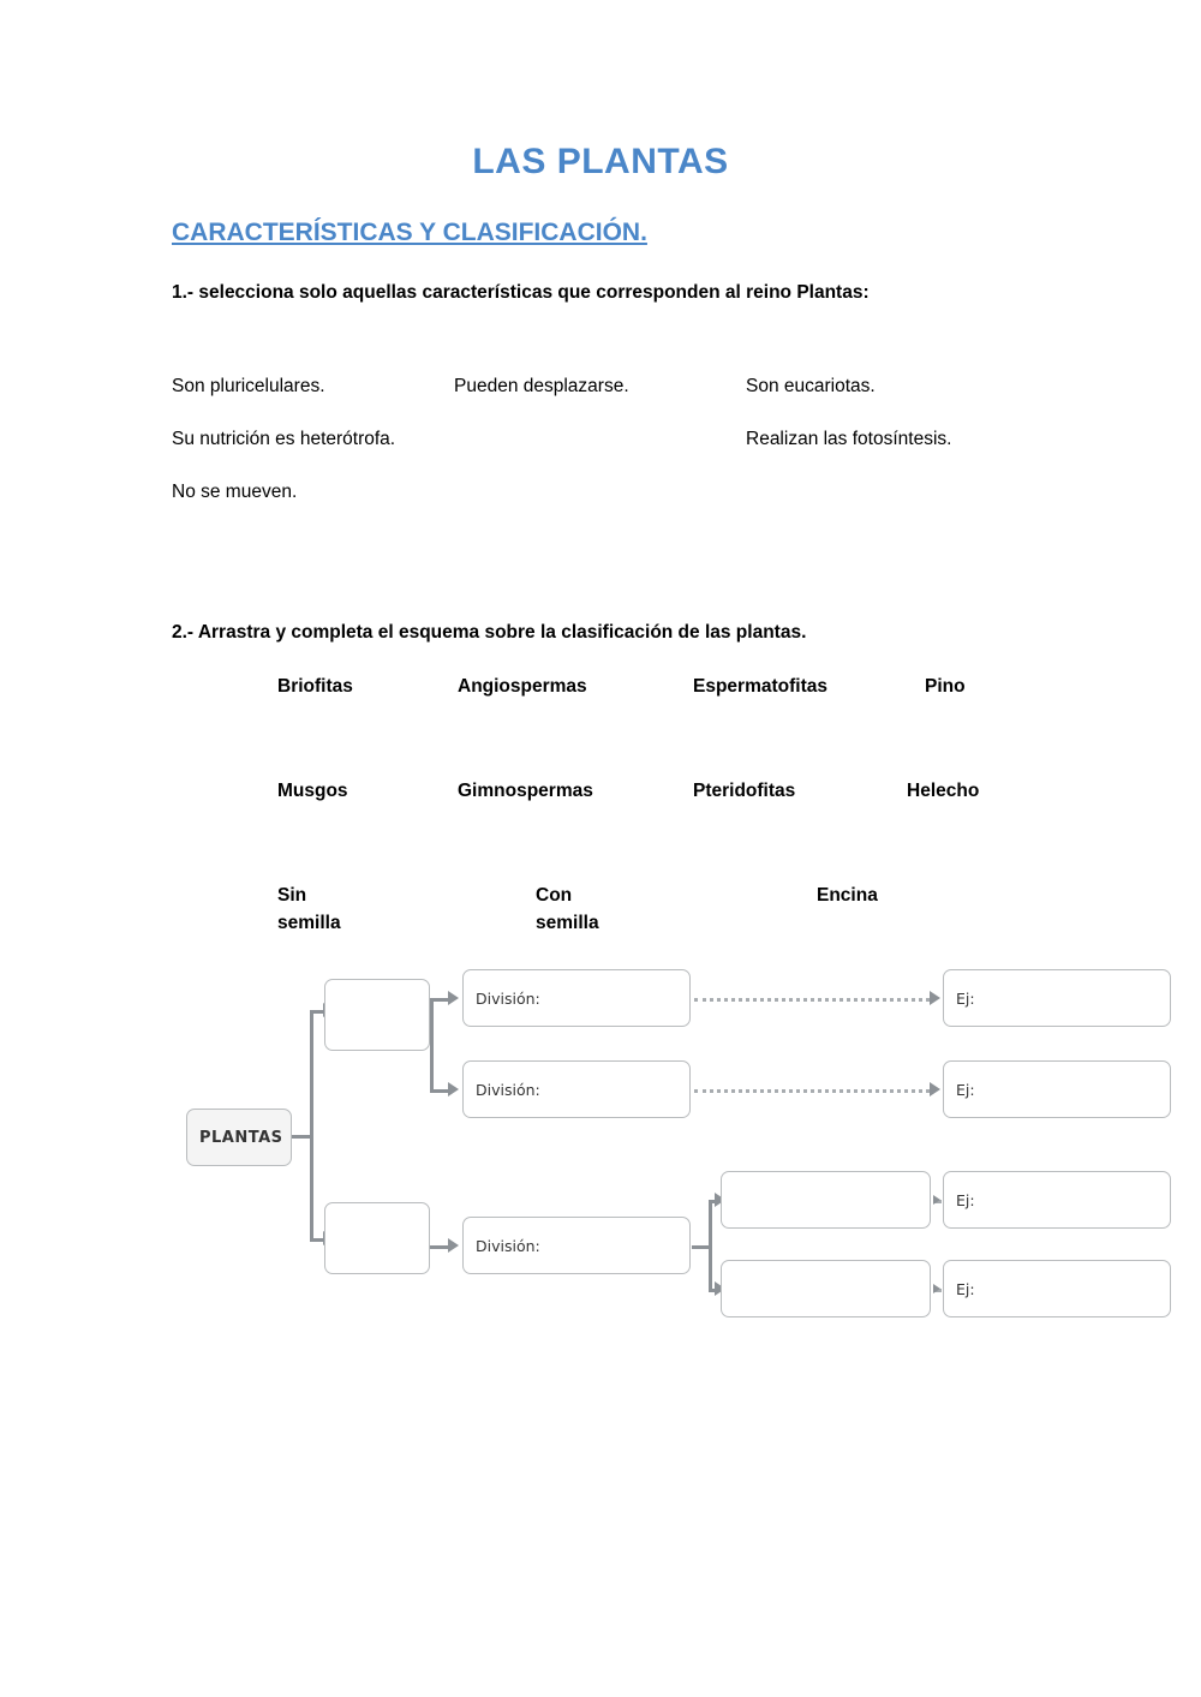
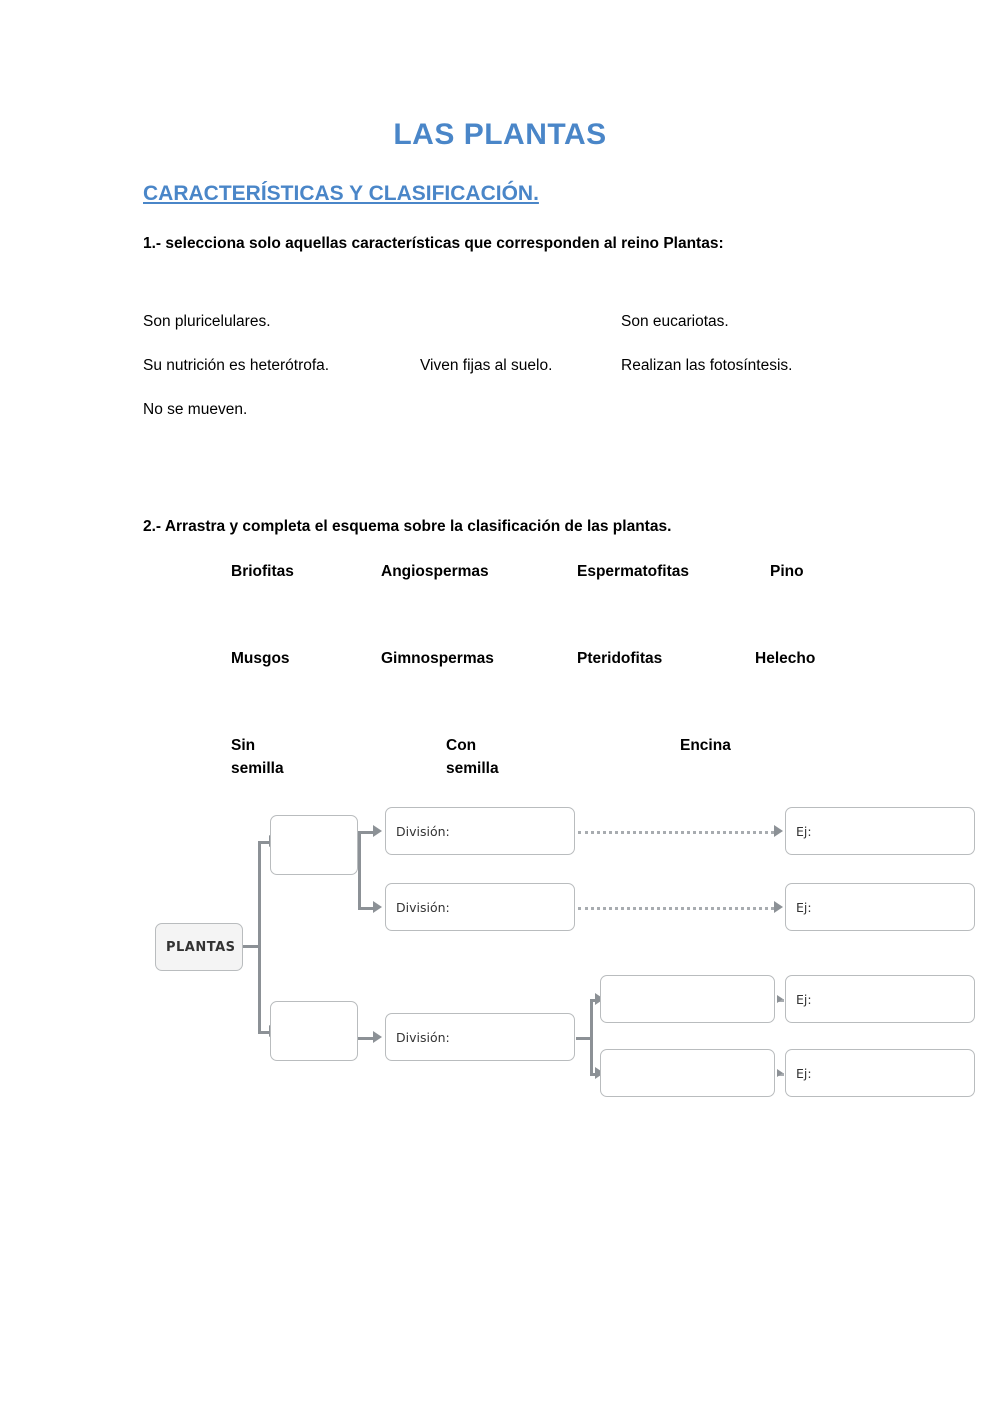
  LAS PLANTAS
  CARACTERÍSTICAS Y CLASIFICACIÓN.
  1.- selecciona solo aquellas características que corresponden al reino Plantas:
  Son pluricelulares.
- Pueden desplazarse.
  Son eucariotas.
  Su nutrición es heterótrofa.
+ Viven fijas al suelo.
  Realizan las fotosíntesis.
  No se mueven.
  2.- Arrastra y completa el esquema sobre la clasificación de las plantas.
  Briofitas
  Angiospermas
  Espermatofitas
  Pino
  Musgos
  Gimnospermas
  Pteridofitas
  Helecho
  Sin
  semilla
  Con
  semilla
  Encina
  PLANTAS
  División:
  División:
  Ej:
  Ej:
  División:
  Ej:
  Ej:
